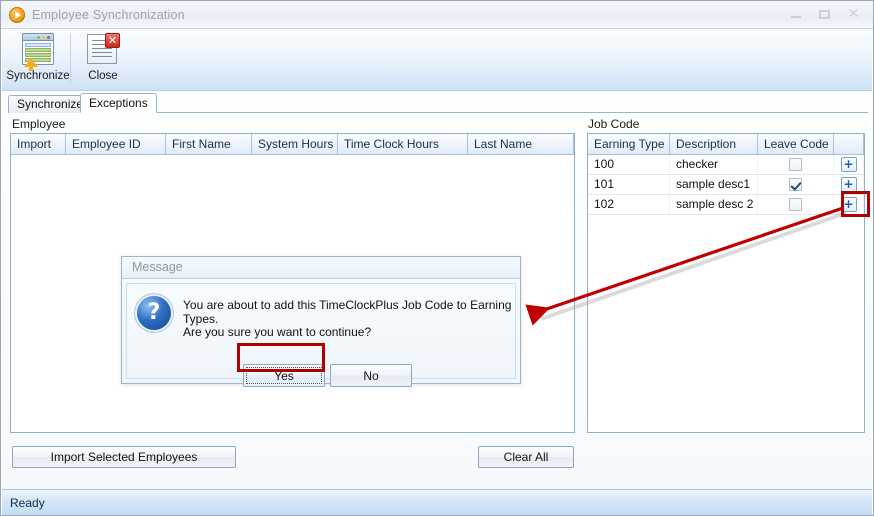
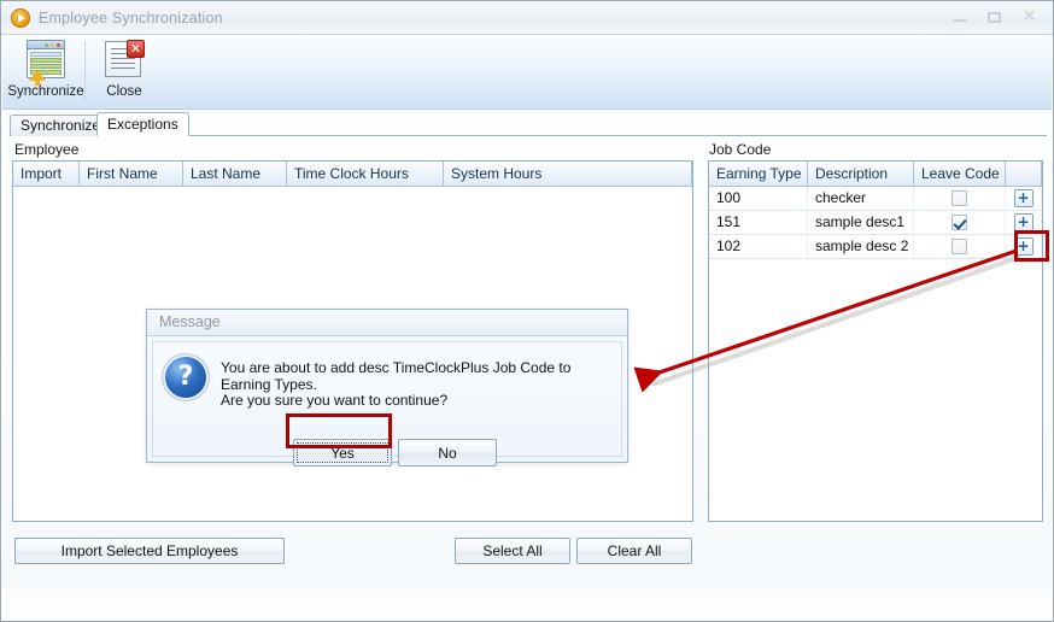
  Employee Synchronization
  ✕
  Synchronize
  ✕
  Close
  Synchroniz
  Exceptions
  Employee
  Import
- Employee ID
  First Name
- System Hours
+ Last Name
  Time Clock Hours
- Last Name
+ System Hours
  Job Code
  Earning Type
  Description
  Leave Code
  100
  checker
  +
- 101
+ 151
  sample desc1
  +
  102
  sample desc 2
  +
  Import Selected Employees
+ Select All
  Clear All
- Ready
  Message
  ?
- You are about to add this TimeClockPlus Job Code to Earning Types.
+ You are about to add desc TimeClockPlus Job Code to Earning Types.
  Are you sure you want to continue?
  Yes
  No
